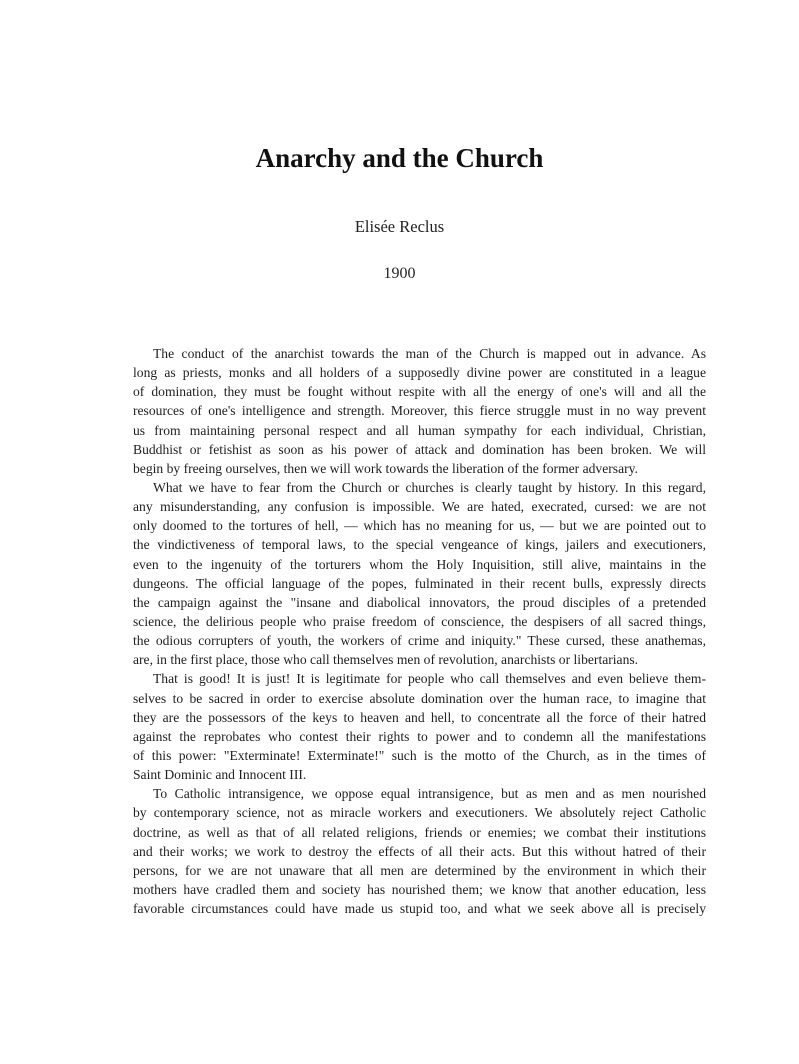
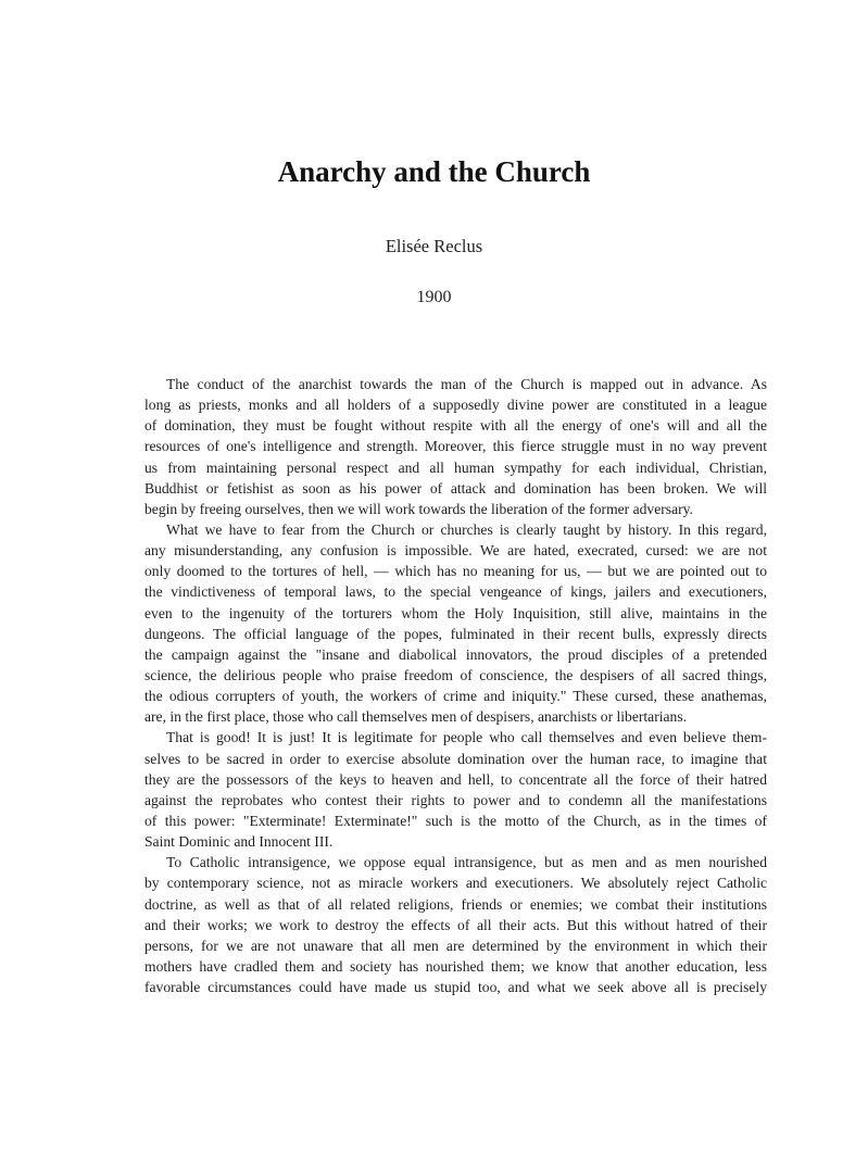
  Anarchy and the Church
  Elisée Reclus
  1900
  The conduct of the anarchist towards the man of the Church is mapped out in advance. As
  long as priests, monks and all holders of a supposedly divine power are constituted in a league
  of domination, they must be fought without respite with all the energy of one's will and all the
  resources of one's intelligence and strength. Moreover, this fierce struggle must in no way prevent
  us from maintaining personal respect and all human sympathy for each individual, Christian,
  Buddhist or fetishist as soon as his power of attack and domination has been broken. We will
  begin by freeing ourselves, then we will work towards the liberation of the former adversary.
  What we have to fear from the Church or churches is clearly taught by history. In this regard,
  any misunderstanding, any confusion is impossible. We are hated, execrated, cursed: we are not
  only doomed to the tortures of hell, — which has no meaning for us, — but we are pointed out to
  the vindictiveness of temporal laws, to the special vengeance of kings, jailers and executioners,
  even to the ingenuity of the torturers whom the Holy Inquisition, still alive, maintains in the
  dungeons. The official language of the popes, fulminated in their recent bulls, expressly directs
  the campaign against the "insane and diabolical innovators, the proud disciples of a pretended
  science, the delirious people who praise freedom of conscience, the despisers of all sacred things,
  the odious corrupters of youth, the workers of crime and iniquity." These cursed, these anathemas,
- are, in the first place, those who call themselves men of revolution, anarchists or libertarians.
+ are, in the first place, those who call themselves men of despisers, anarchists or libertarians.
  That is good! It is just! It is legitimate for people who call themselves and even believe them-
  selves to be sacred in order to exercise absolute domination over the human race, to imagine that
  they are the possessors of the keys to heaven and hell, to concentrate all the force of their hatred
  against the reprobates who contest their rights to power and to condemn all the manifestations
  of this power: "Exterminate! Exterminate!" such is the motto of the Church, as in the times of
  Saint Dominic and Innocent III.
  To Catholic intransigence, we oppose equal intransigence, but as men and as men nourished
  by contemporary science, not as miracle workers and executioners. We absolutely reject Catholic
  doctrine, as well as that of all related religions, friends or enemies; we combat their institutions
  and their works; we work to destroy the effects of all their acts. But this without hatred of their
  persons, for we are not unaware that all men are determined by the environment in which their
  mothers have cradled them and society has nourished them; we know that another education, less
  favorable circumstances could have made us stupid too, and what we seek above all is precisely
